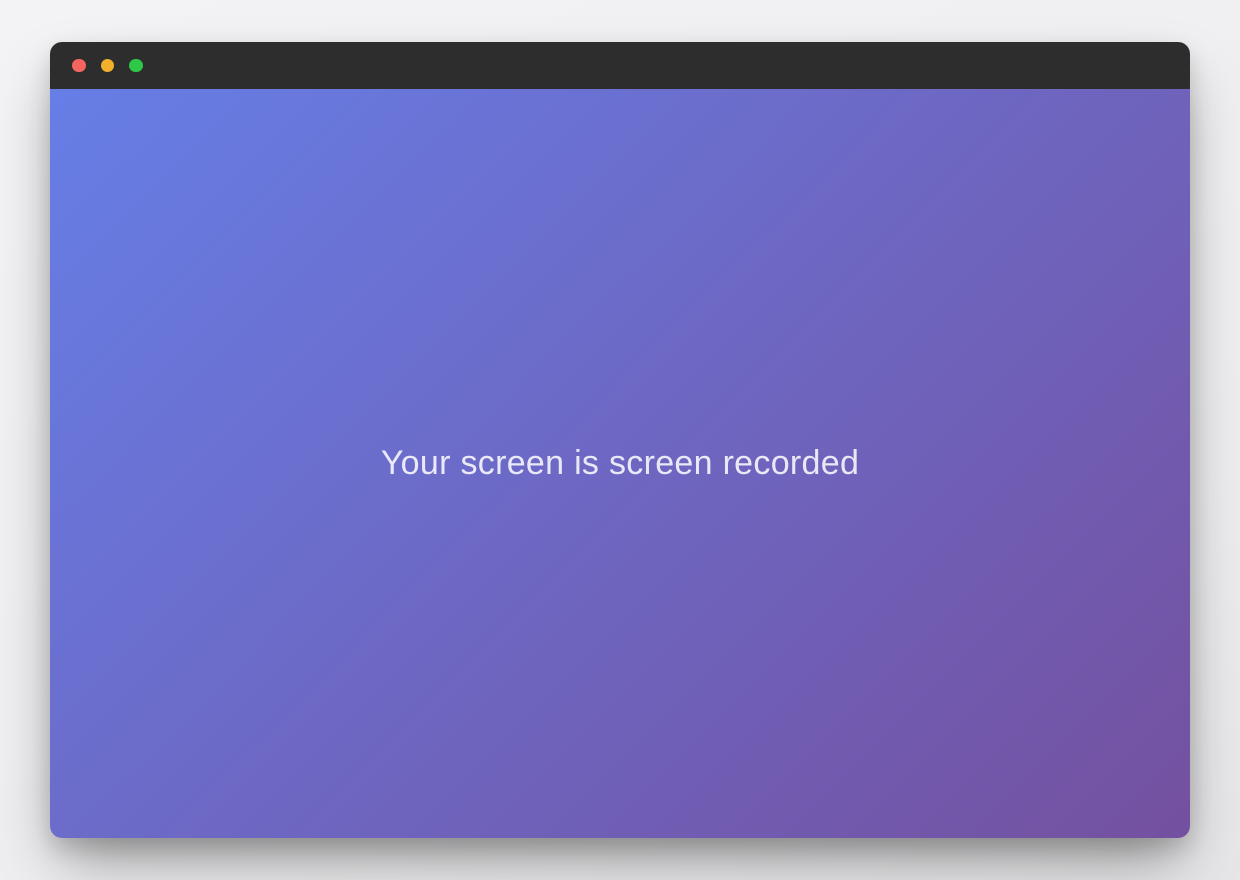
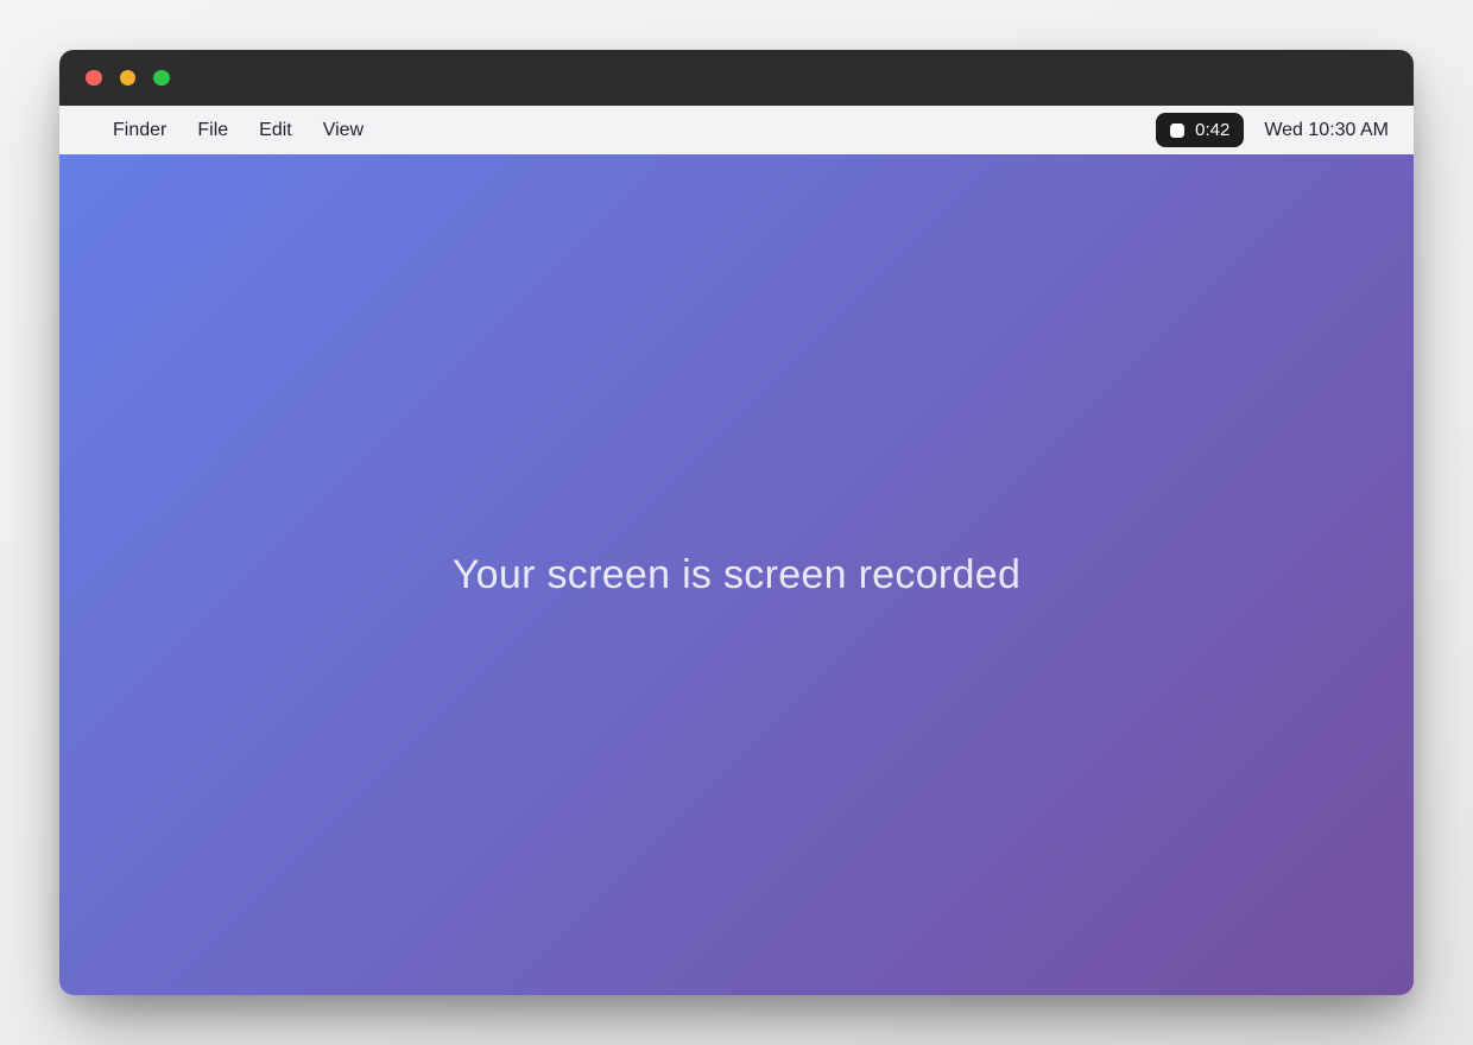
+ Finder
+ File
+ Edit
+ View
+ 0:42
+ Wed 10:30 AM
  Your screen is screen recorded
